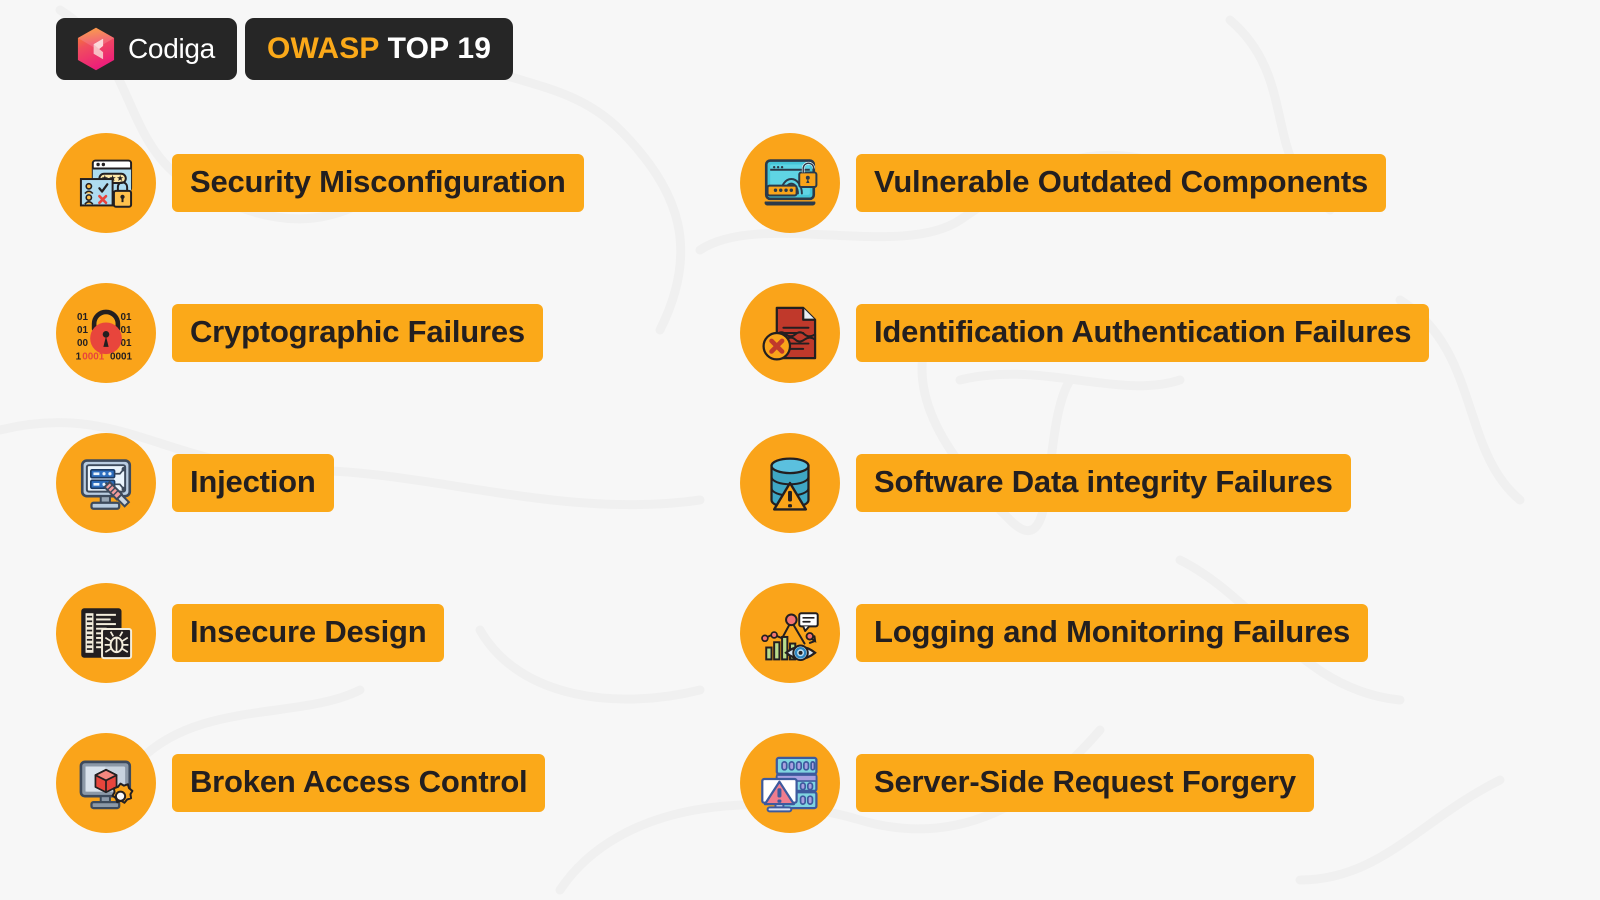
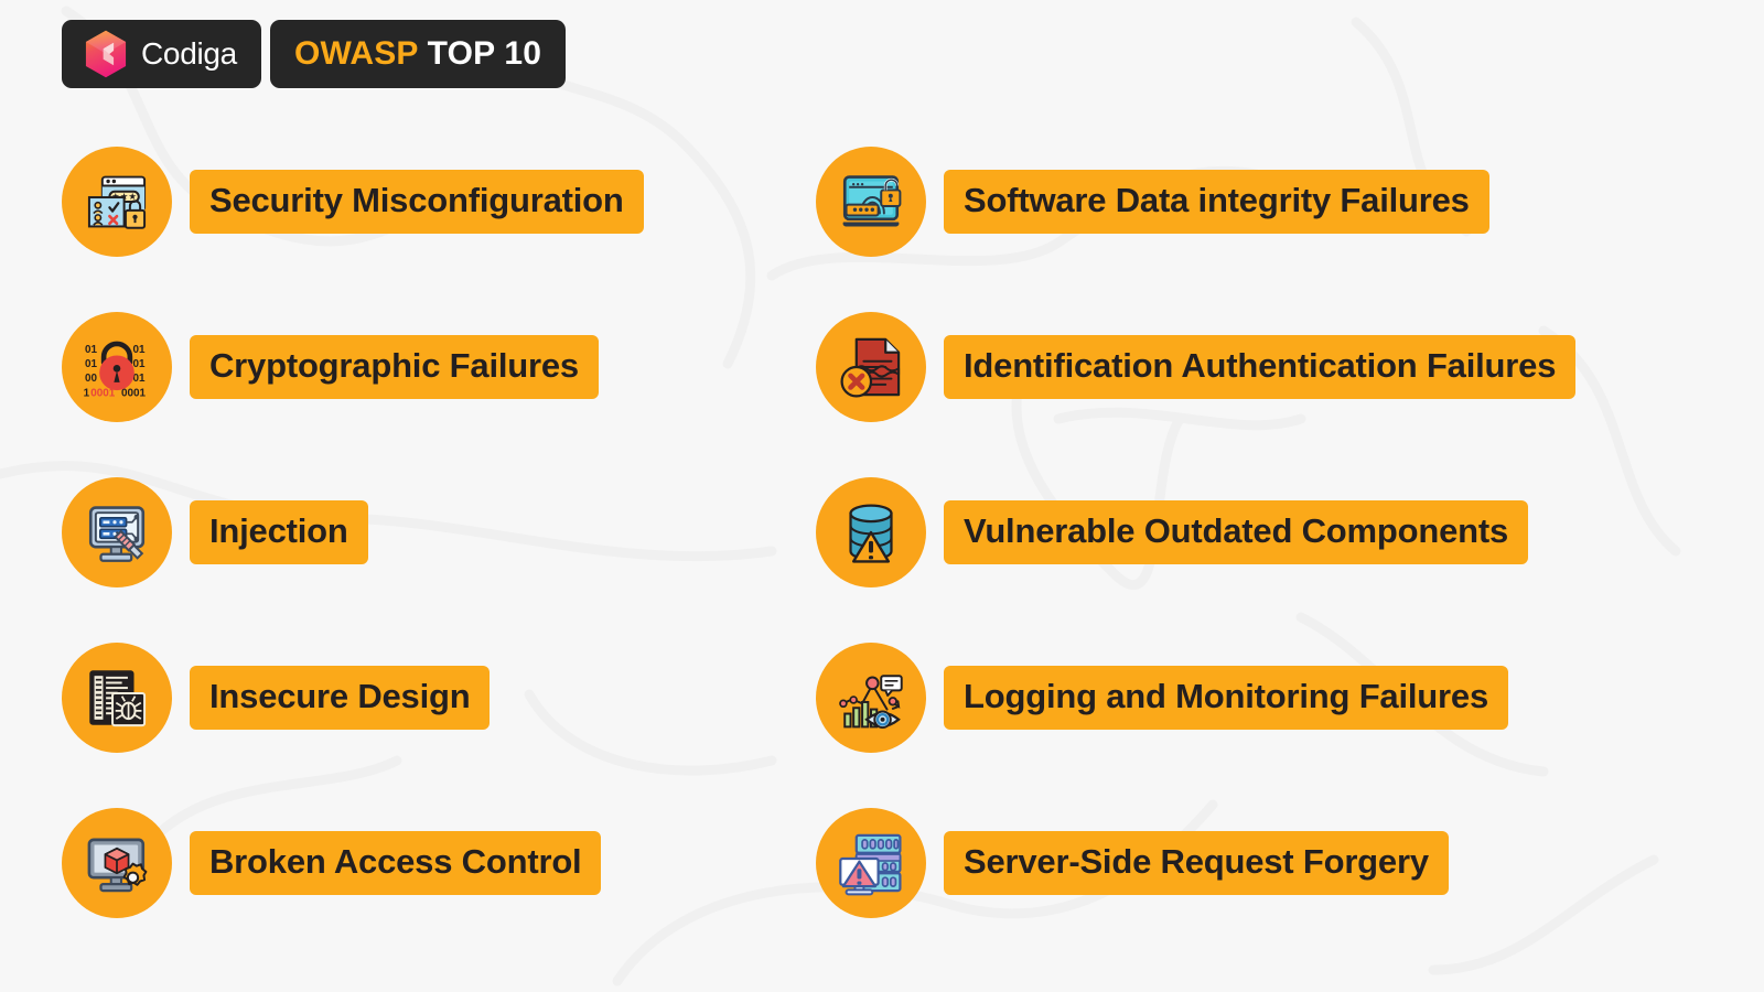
  Codiga
- OWASP TOP 19
+ OWASP TOP 10
  ★★★
  Security Misconfiguration
  01
  01
  01
  01
  00
  01
  1
  0001
  0001
  Cryptographic Failures
  Injection
  Insecure Design
  Broken Access Control
- Vulnerable Outdated Components
+ Software Data integrity Failures
  Identification Authentication Failures
- Software Data integrity Failures
+ Vulnerable Outdated Components
  Logging and Monitoring Failures
  Server-Side Request Forgery
